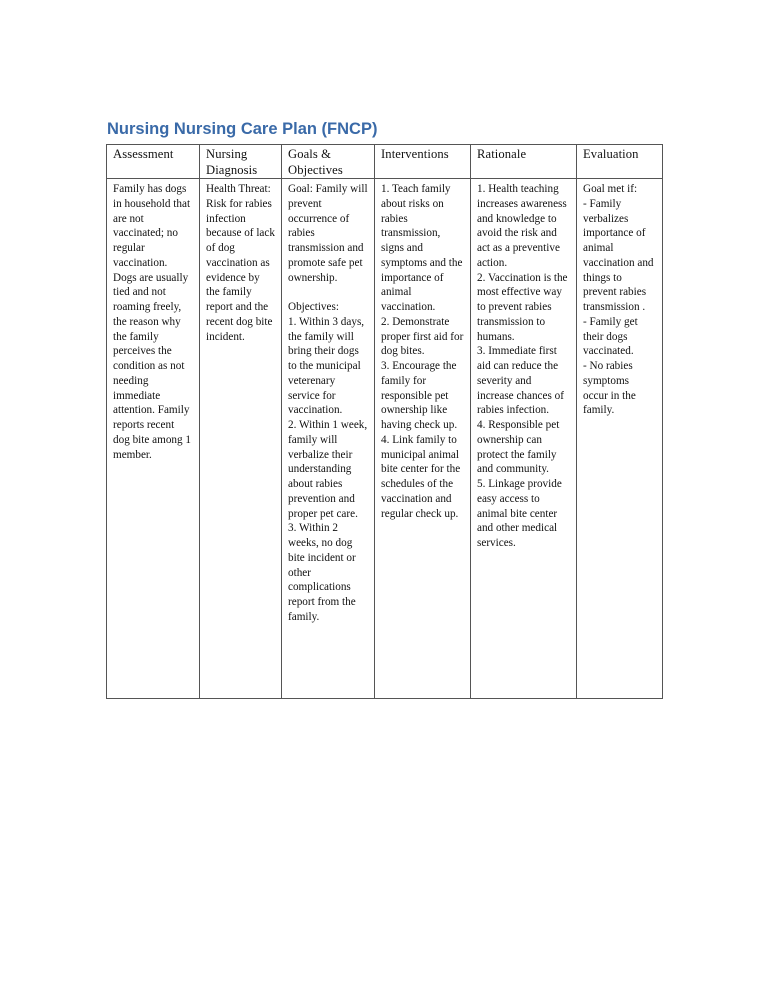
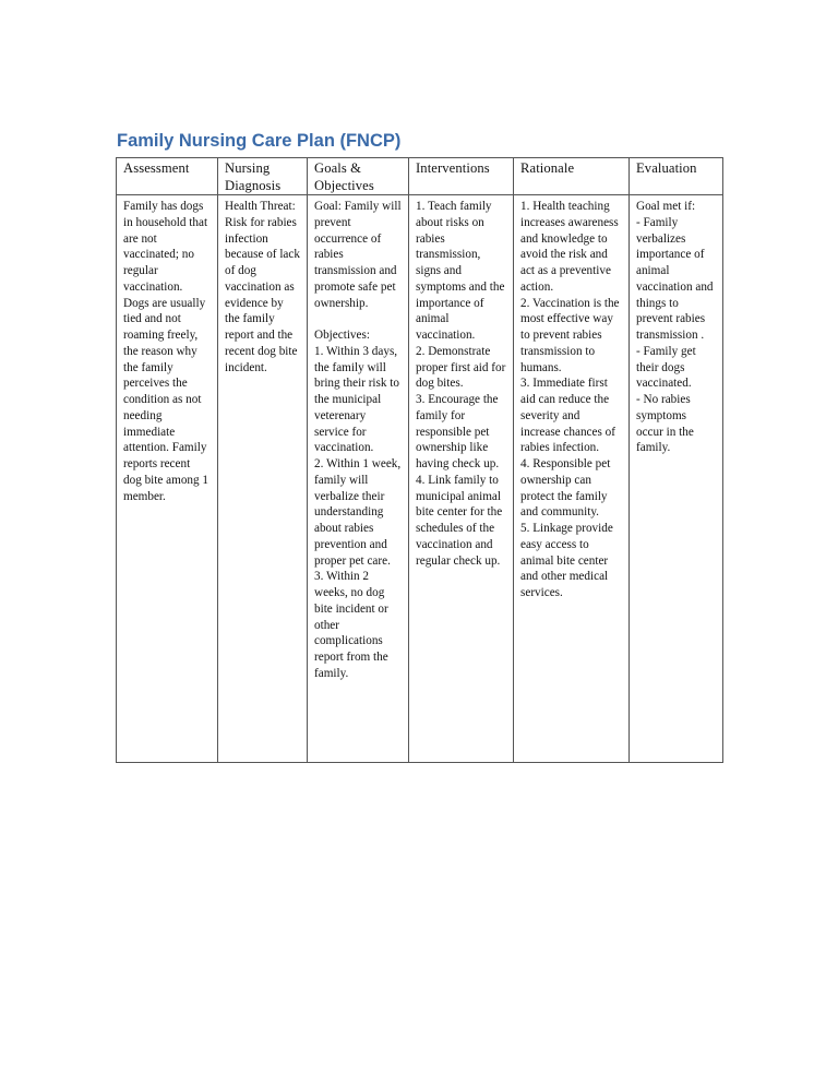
- Nursing Nursing Care Plan (FNCP)
+ Family Nursing Care Plan (FNCP)
  Assessment	Nursing Diagnosis	Goals & Objectives	Interventions	Rationale	Evaluation
- Family has dogs in household that are not vaccinated; no regular vaccination. Dogs are usually tied and not roaming freely, the reason why the family perceives the condition as not needing immediate attention. Family reports recent dog bite among 1 member.	Health Threat: Risk for rabies infection because of lack of dog vaccination as evidence by the family report and the recent dog bite incident.	Goal: Family will prevent occurrence of rabies transmission and promote safe pet ownership. Objectives: 1. Within 3 days, the family will bring their dogs to the municipal veterenary service for vaccination. 2. Within 1 week, family will verbalize their understanding about rabies prevention and proper pet care. 3. Within 2 weeks, no dog bite incident or other complications report from the family.	1. Teach family about risks on rabies transmission, signs and symptoms and the importance of animal vaccination. 2. Demonstrate proper first aid for dog bites. 3. Encourage the family for responsible pet ownership like having check up. 4. Link family to municipal animal bite center for the schedules of the vaccination and regular check up.	1. Health teaching increases awareness and knowledge to avoid the risk and act as a preventive action. 2. Vaccination is the most effective way to prevent rabies transmission to humans. 3. Immediate first aid can reduce the severity and increase chances of rabies infection. 4. Responsible pet ownership can protect the family and community. 5. Linkage provide easy access to animal bite center and other medical services.	Goal met if: - Family verbalizes importance of animal vaccination and things to prevent rabies transmission . - Family get their dogs vaccinated. - No rabies symptoms occur in the family.
+ Family has dogs in household that are not vaccinated; no regular vaccination. Dogs are usually tied and not roaming freely, the reason why the family perceives the condition as not needing immediate attention. Family reports recent dog bite among 1 member.	Health Threat: Risk for rabies infection because of lack of dog vaccination as evidence by the family report and the recent dog bite incident.	Goal: Family will prevent occurrence of rabies transmission and promote safe pet ownership. Objectives: 1. Within 3 days, the family will bring their risk to the municipal veterenary service for vaccination. 2. Within 1 week, family will verbalize their understanding about rabies prevention and proper pet care. 3. Within 2 weeks, no dog bite incident or other complications report from the family.	1. Teach family about risks on rabies transmission, signs and symptoms and the importance of animal vaccination. 2. Demonstrate proper first aid for dog bites. 3. Encourage the family for responsible pet ownership like having check up. 4. Link family to municipal animal bite center for the schedules of the vaccination and regular check up.	1. Health teaching increases awareness and knowledge to avoid the risk and act as a preventive action. 2. Vaccination is the most effective way to prevent rabies transmission to humans. 3. Immediate first aid can reduce the severity and increase chances of rabies infection. 4. Responsible pet ownership can protect the family and community. 5. Linkage provide easy access to animal bite center and other medical services.	Goal met if: - Family verbalizes importance of animal vaccination and things to prevent rabies transmission . - Family get their dogs vaccinated. - No rabies symptoms occur in the family.
